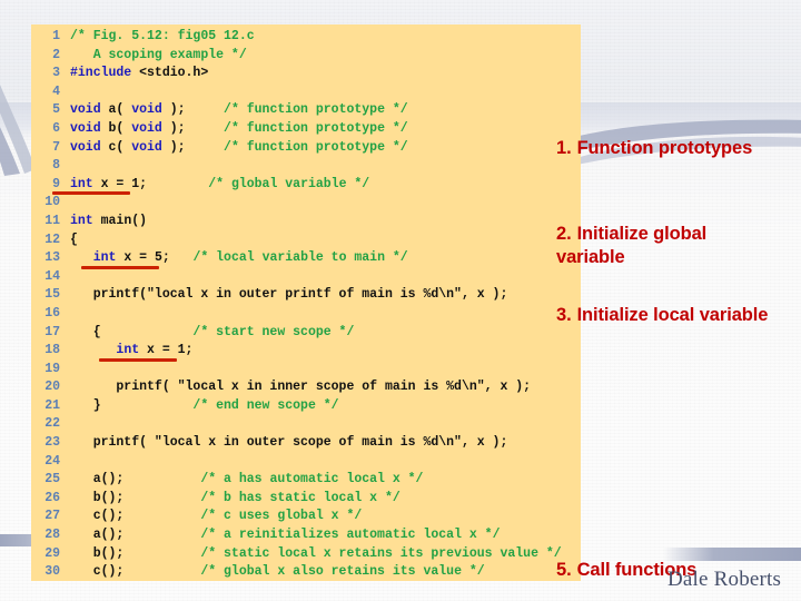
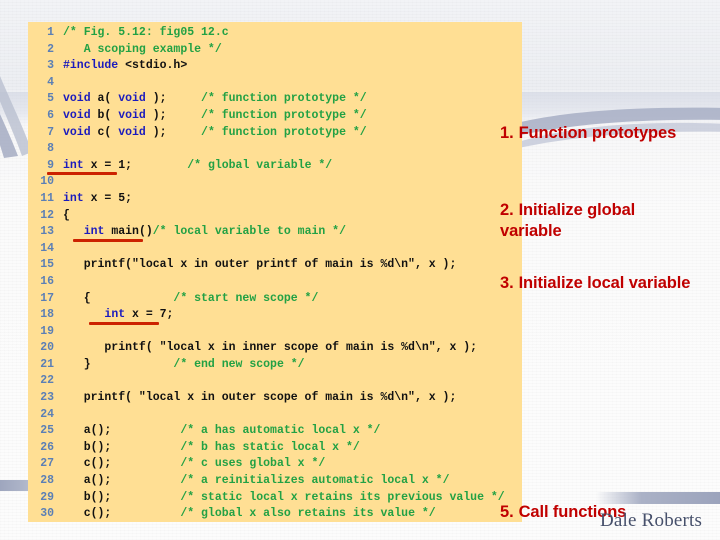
  1 /* Fig. 5.12: fig05 12.c
  2 A scoping example */
  3 #include <stdio.h>
  4
  5 void a( void ); /* function prototype */
  6 void b( void ); /* function prototype */
  7 void c( void ); /* function prototype */
  8
  9 int x = 1; /* global variable */
  10
- 11 int main()
+ 11 int x = 5;
  12 {
- 13 int x = 5; /* local variable to main */
+ 13 int main()/* local variable to main */
  14
  15 printf("local x in outer printf of main is %d\n", x );
  16
  17 { /* start new scope */
- 18 int x = 1;
+ 18 int x = 7;
  19
  20 printf( "local x in inner scope of main is %d\n", x );
  21 } /* end new scope */
  22
  23 printf( "local x in outer scope of main is %d\n", x );
  24
  25 a(); /* a has automatic local x */
  26 b(); /* b has static local x */
  27 c(); /* c uses global x */
  28 a(); /* a reinitializes automatic local x */
  29 b(); /* static local x retains its previous value */
  30 c(); /* global x also retains its value */
  1. Function prototypes
  2. Initialize global variable
  3. Initialize local variable
  5. Call functions
  Dale Roberts
